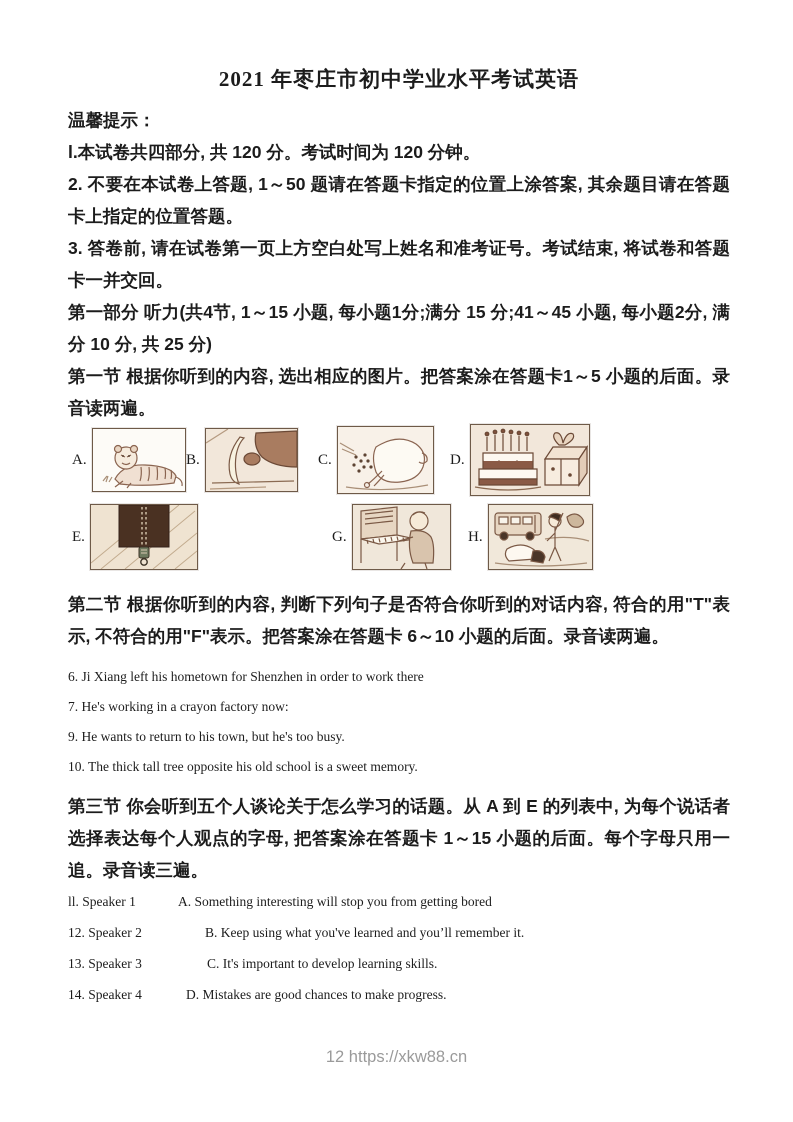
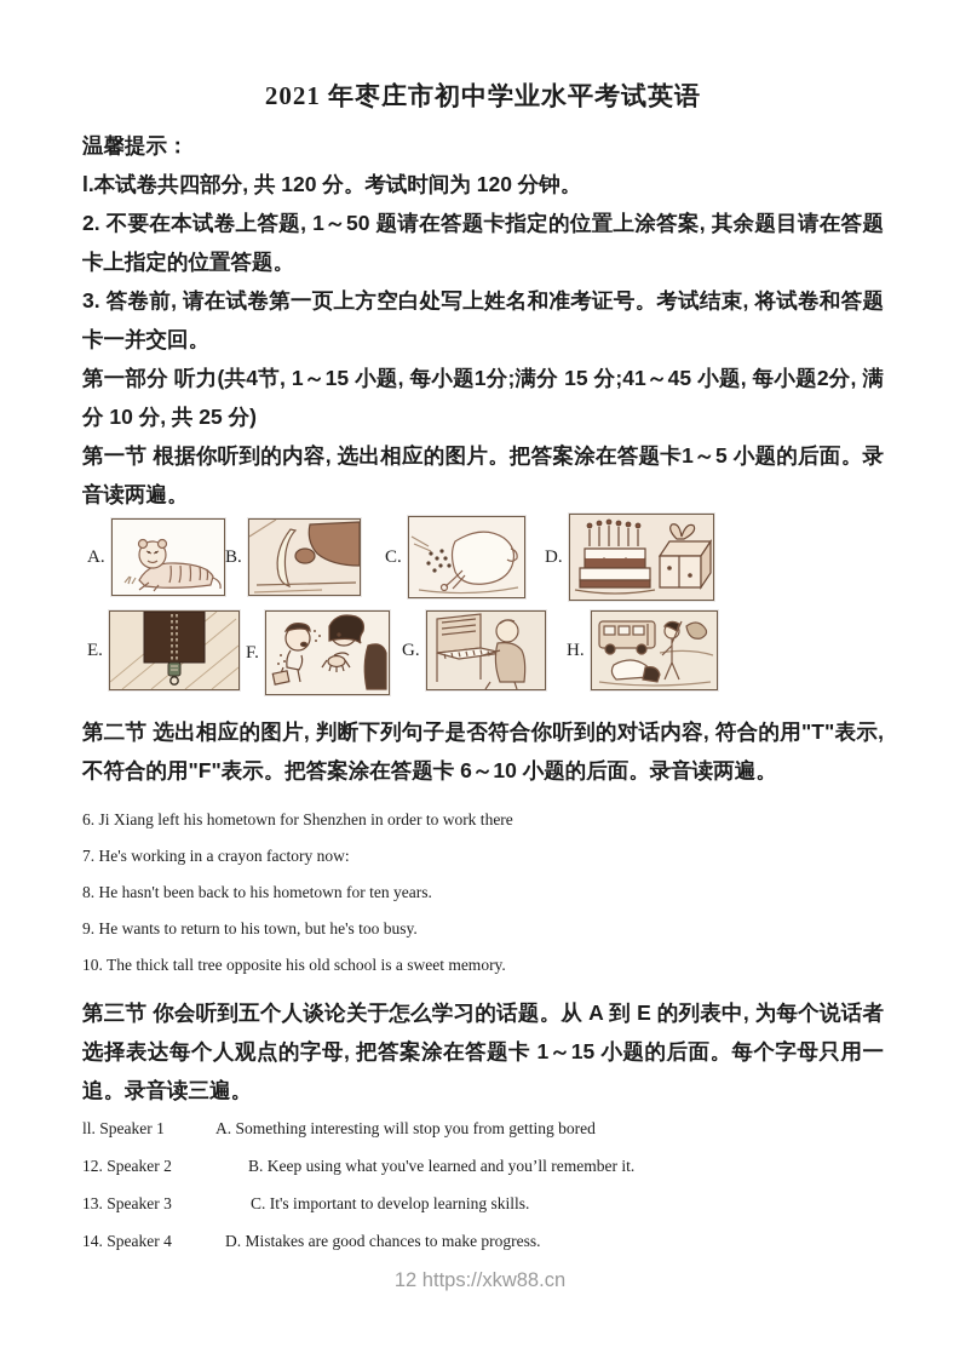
  2021 年枣庄市初中学业水平考试英语
  温馨提示：
  l.本试卷共四部分, 共 120 分。考试时间为 120 分钟。
  2. 不要在本试卷上答题, 1～50 题请在答题卡指定的位置上涂答案, 其余题目请在答题卡上指定的位置答题。
  3. 答卷前, 请在试卷第一页上方空白处写上姓名和准考证号。考试结束, 将试卷和答题卡一并交回。
  第一部分 听力(共4节, 1～15 小题, 每小题1分;满分 15 分;41～45 小题, 每小题2分, 满分 10 分, 共 25 分)
  第一节 根据你听到的内容, 选出相应的图片。把答案涂在答题卡1～5 小题的后面。录音读两遍。
  A.
  B.
  C.
  D.
  E.
+ F.
  G.
  H.
- 第二节 根据你听到的内容, 判断下列句子是否符合你听到的对话内容, 符合的用"T"表示, 不符合的用"F"表示。把答案涂在答题卡 6～10 小题的后面。录音读两遍。
+ 第二节 选出相应的图片, 判断下列句子是否符合你听到的对话内容, 符合的用"T"表示, 不符合的用"F"表示。把答案涂在答题卡 6～10 小题的后面。录音读两遍。
  6. Ji Xiang left his hometown for Shenzhen in order to work there
  7. He's working in a crayon factory now:
+ 8. He hasn't been back to his hometown for ten years.
  9. He wants to return to his town, but he's too busy.
  10. The thick tall tree opposite his old school is a sweet memory.
  第三节 你会听到五个人谈论关于怎么学习的话题。从 A 到 E 的列表中, 为每个说话者选择表达每个人观点的字母, 把答案涂在答题卡 1～15 小题的后面。每个字母只用一追。录音读三遍。
  ll. Speaker 1
  A. Something interesting will stop you from getting bored
  12. Speaker 2
  B. Keep using what you've learned and you’ll remember it.
  13. Speaker 3
  C. It's important to develop learning skills.
  14. Speaker 4
  D. Mistakes are good chances to make progress.
  12 https://xkw88.cn
